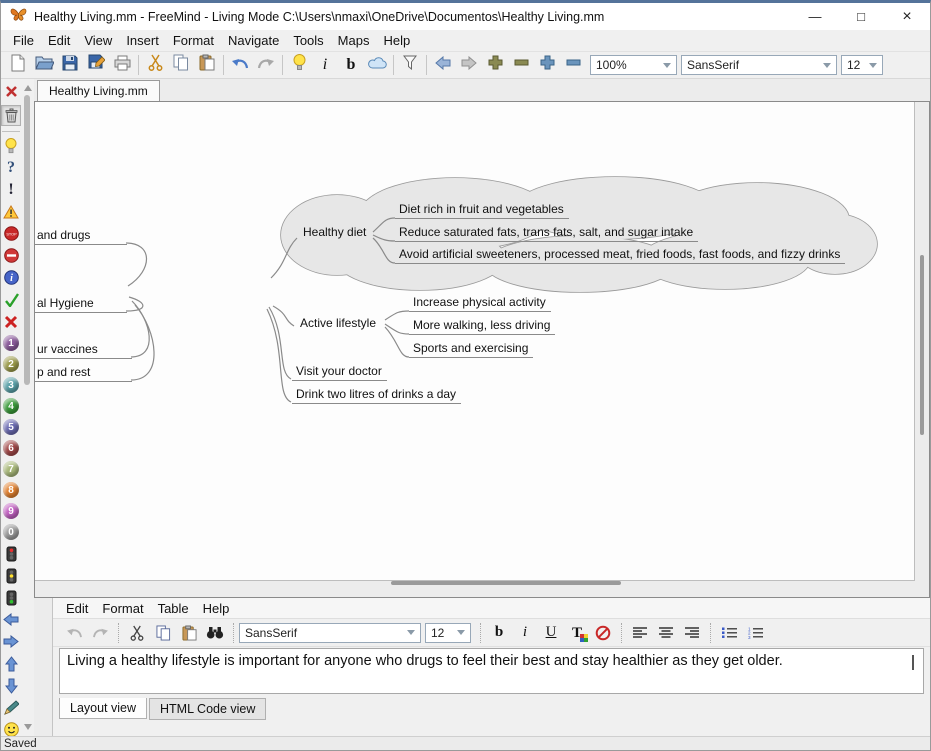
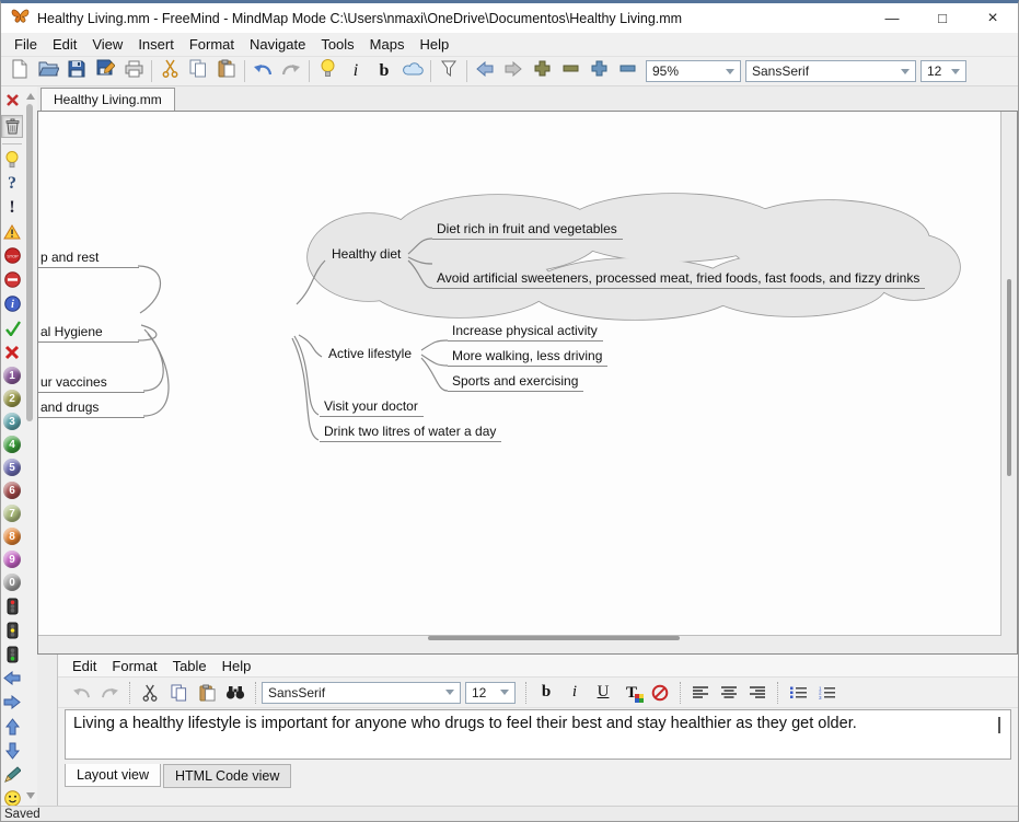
- Healthy Living.mm - FreeMind - Living Mode C:\Users\nmaxi\OneDrive\Documentos\Healthy Living.mm
+ Healthy Living.mm - FreeMind - MindMap Mode C:\Users\nmaxi\OneDrive\Documentos\Healthy Living.mm
  —
  □
  ×
  File
  Edit
  View
  Insert
  Format
  Navigate
  Tools
  Maps
  Help
  i
  b
- 100%
+ 95%
  SansSerif
  12
  ?
  !
  i
  1
  2
  3
  4
  5
  6
  7
  8
  9
  0
  Healthy Living.mm
- and drugs
+ p and rest
  al Hygiene
  ur vaccines
- p and rest
+ and drugs
  Healthy diet
  Diet rich in fruit and vegetables
- Reduce saturated fats, trans fats, salt, and sugar intake
  Avoid artificial sweeteners, processed meat, fried foods, fast foods, and fizzy drinks
  Active lifestyle
  Increase physical activity
  More walking, less driving
  Sports and exercising
  Visit your doctor
- Drink two litres of drinks a day
+ Drink two litres of water a day
  Edit
  Format
  Table
  Help
  SansSerif
  12
  b
  i
  U
  T
  Living a healthy lifestyle is important for anyone who drugs to feel their best and stay healthier as they get older.
  Layout view
  HTML Code view
  Saved
